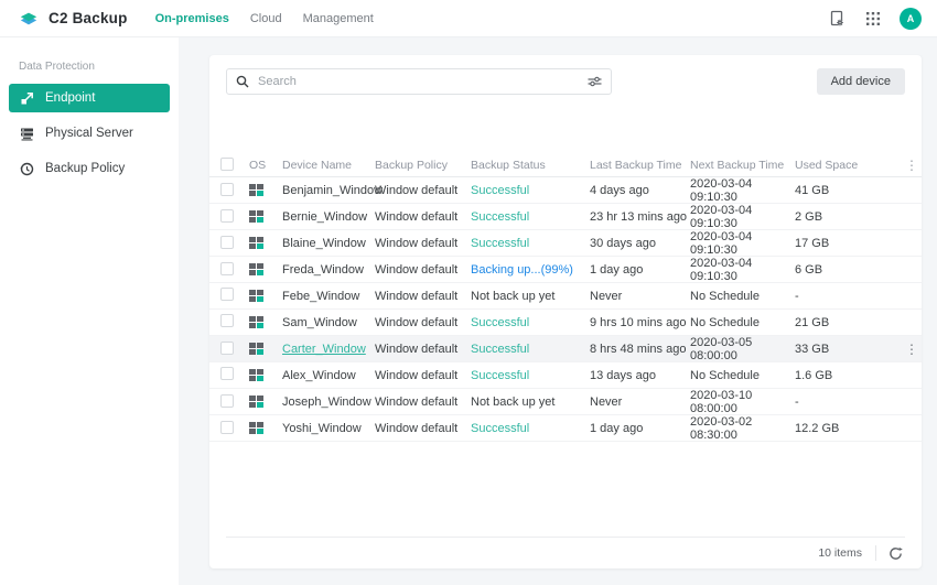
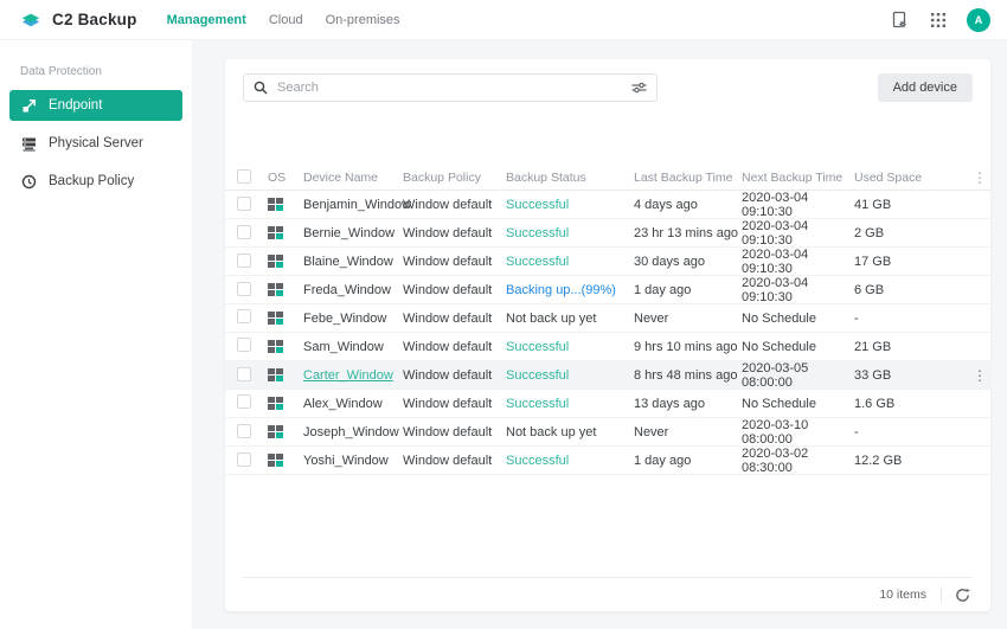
  C2 Backup
- On-premises
+ Management
  Cloud
- Management
+ On-premises
  A
  Data Protection
  Endpoint
  Physical Server
  Backup Policy
  Search
  Add device
  OS
  Device Name
  Backup Policy
  Backup Status
  Last Backup Time
  Next Backup Time
  Used Space
  ⋮
  Benjamin_Windo
  Window default
  Successful
  4 days ago
  2020-03-04 09:10:30
  41 GB
  Bernie_Window
  Window default
  Successful
  23 hr 13 mins ago
  2020-03-04 09:10:30
  2 GB
  Blaine_Window
  Window default
  Successful
  30 days ago
  2020-03-04 09:10:30
  17 GB
  Freda_Window
  Window default
  Backing up...(99%)
  1 day ago
  2020-03-04 09:10:30
  6 GB
  Febe_Window
  Window default
  Not back up yet
  Never
  No Schedule
  -
  Sam_Window
  Window default
  Successful
  9 hrs 10 mins ago
  No Schedule
  21 GB
  Carter_Window
  Window default
  Successful
  8 hrs 48 mins ago
  2020-03-05 08:00:00
  33 GB
  ⋮
  Alex_Window
  Window default
  Successful
  13 days ago
  No Schedule
  1.6 GB
  Joseph_Window
  Window default
  Not back up yet
  Never
  2020-03-10 08:00:00
  -
  Yoshi_Window
  Window default
  Successful
  1 day ago
  2020-03-02 08:30:00
  12.2 GB
  10 items
